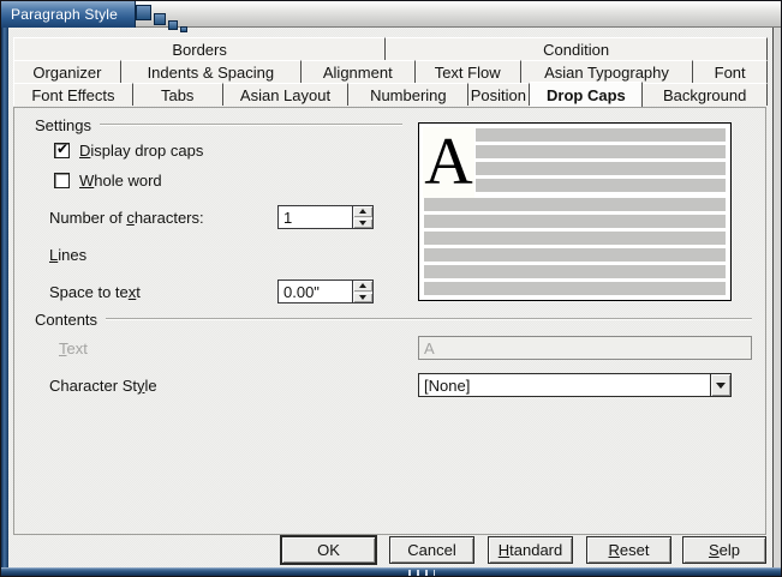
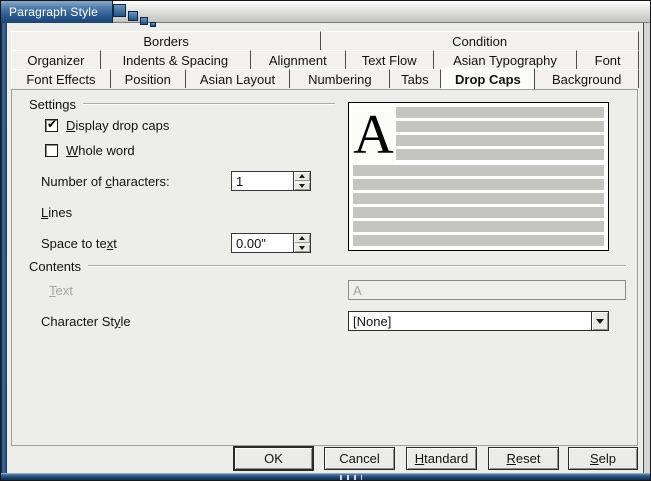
  Paragraph Style
  Borders
  Condition
  Organizer
  Indents & Spacing
  Alignment
  Text Flow
  Asian Typography
  Font
  Font Effects
- Tabs
+ Position
  Asian Layout
  Numbering
- Position
+ Tabs
  Drop Caps
  Background
  Settings
  ✔
  Display drop caps
  Whole word
  Number of characters:
  1
  Lines
  Space to text
  0.00"
  A
  Contents
  Text
  A
  Character Style
  [None]
  OK
  Cancel
  Htandard
  Reset
  Selp
